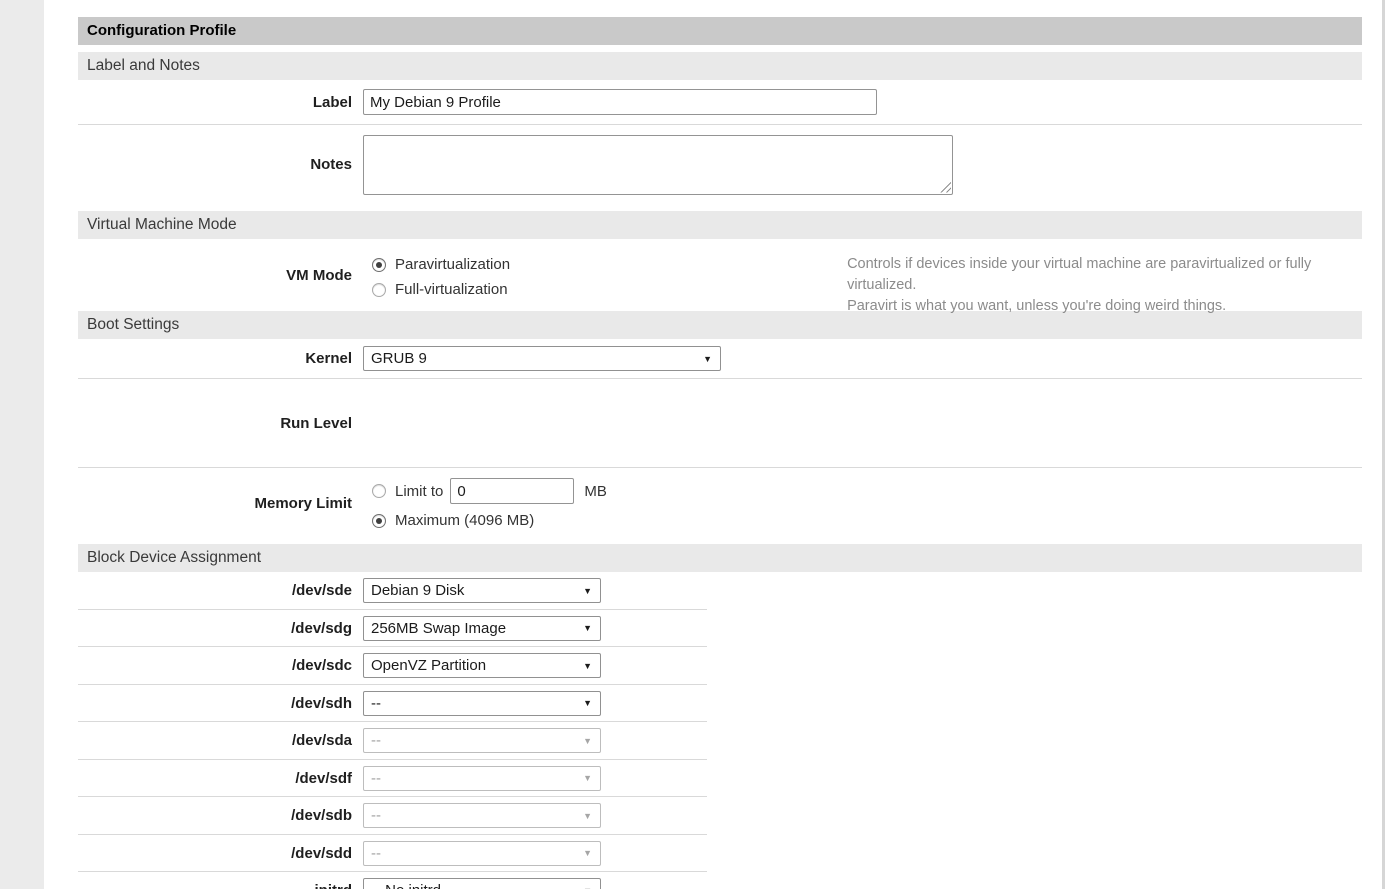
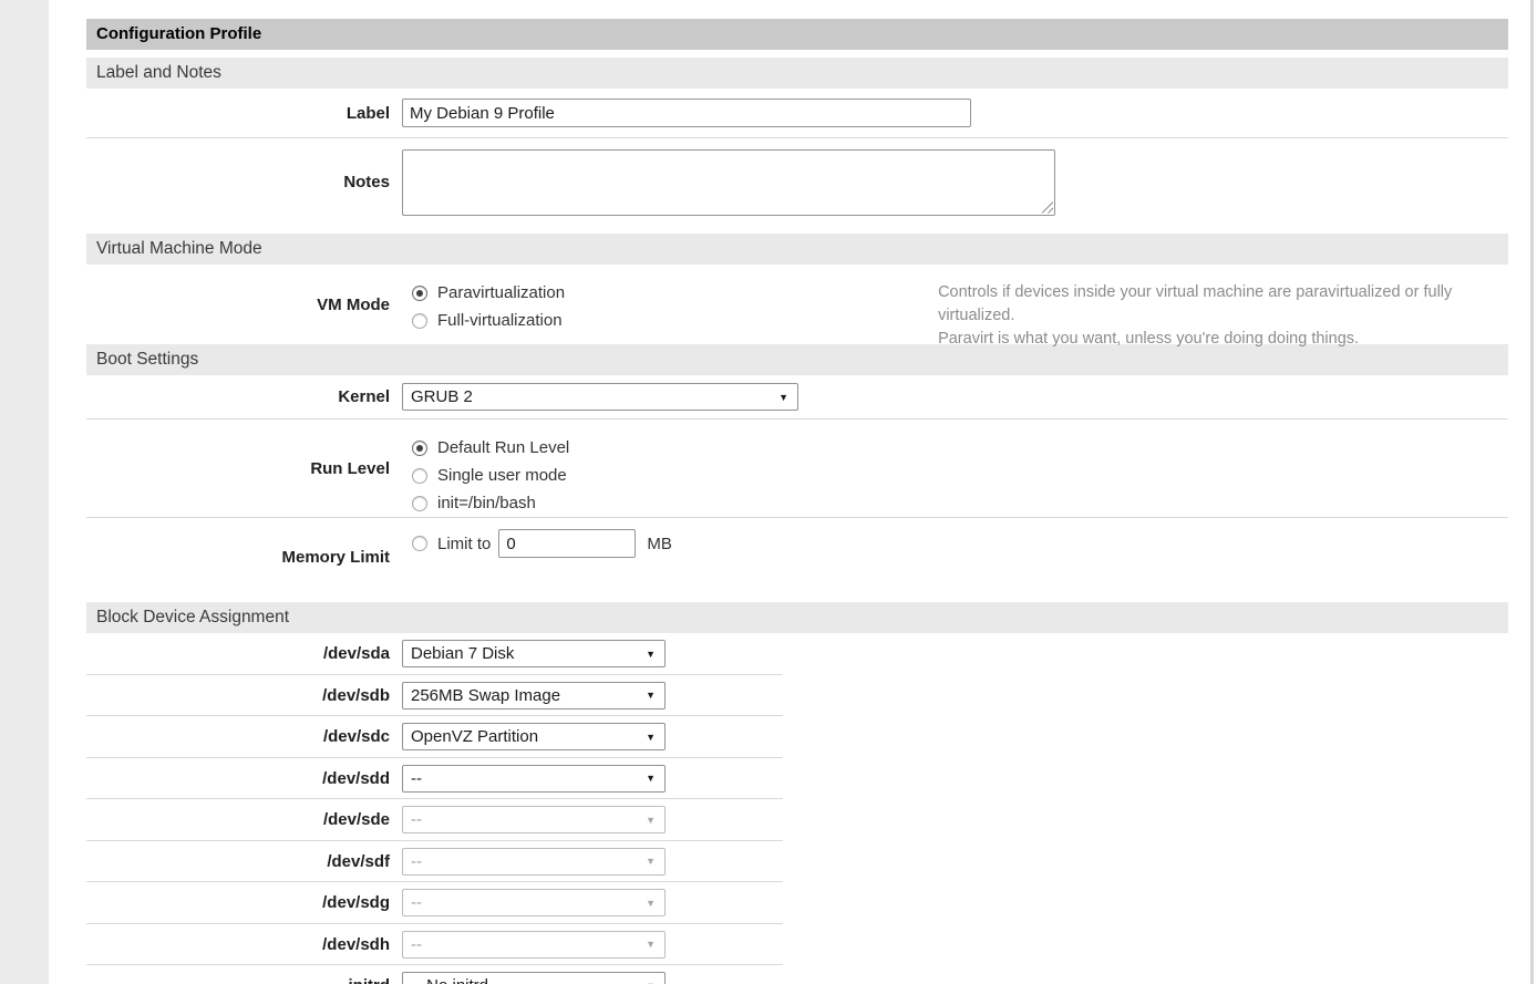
  Configuration Profile
  Label and Notes
  Label
  My Debian 9 Profile
  Notes
  Virtual Machine Mode
  VM Mode
  Paravirtualization
  Full-virtualization
  Controls if devices inside your virtual machine are paravirtualized or fully virtualized.
- Paravirt is what you want, unless you're doing weird things.
+ Paravirt is what you want, unless you're doing doing things.
  Boot Settings
  Kernel
- GRUB 9
+ GRUB 2
  ▼
  Run Level
+ Default Run Level
+ Single user mode
+ init=/bin/bash
  Memory Limit
  Limit to
  0
  MB
- Maximum (4096 MB)
  Block Device Assignment
- /dev/sde
+ /dev/sda
- Debian 9 Disk
+ Debian 7 Disk
  ▼
- /dev/sdg
+ /dev/sdb
  256MB Swap Image
  ▼
  /dev/sdc
  OpenVZ Partition
  ▼
- /dev/sdh
+ /dev/sdd
  --
  ▼
- /dev/sda
+ /dev/sde
  --
  ▼
  /dev/sdf
  --
  ▼
- /dev/sdb
+ /dev/sdg
  --
  ▼
- /dev/sdd
+ /dev/sdh
  --
  ▼
